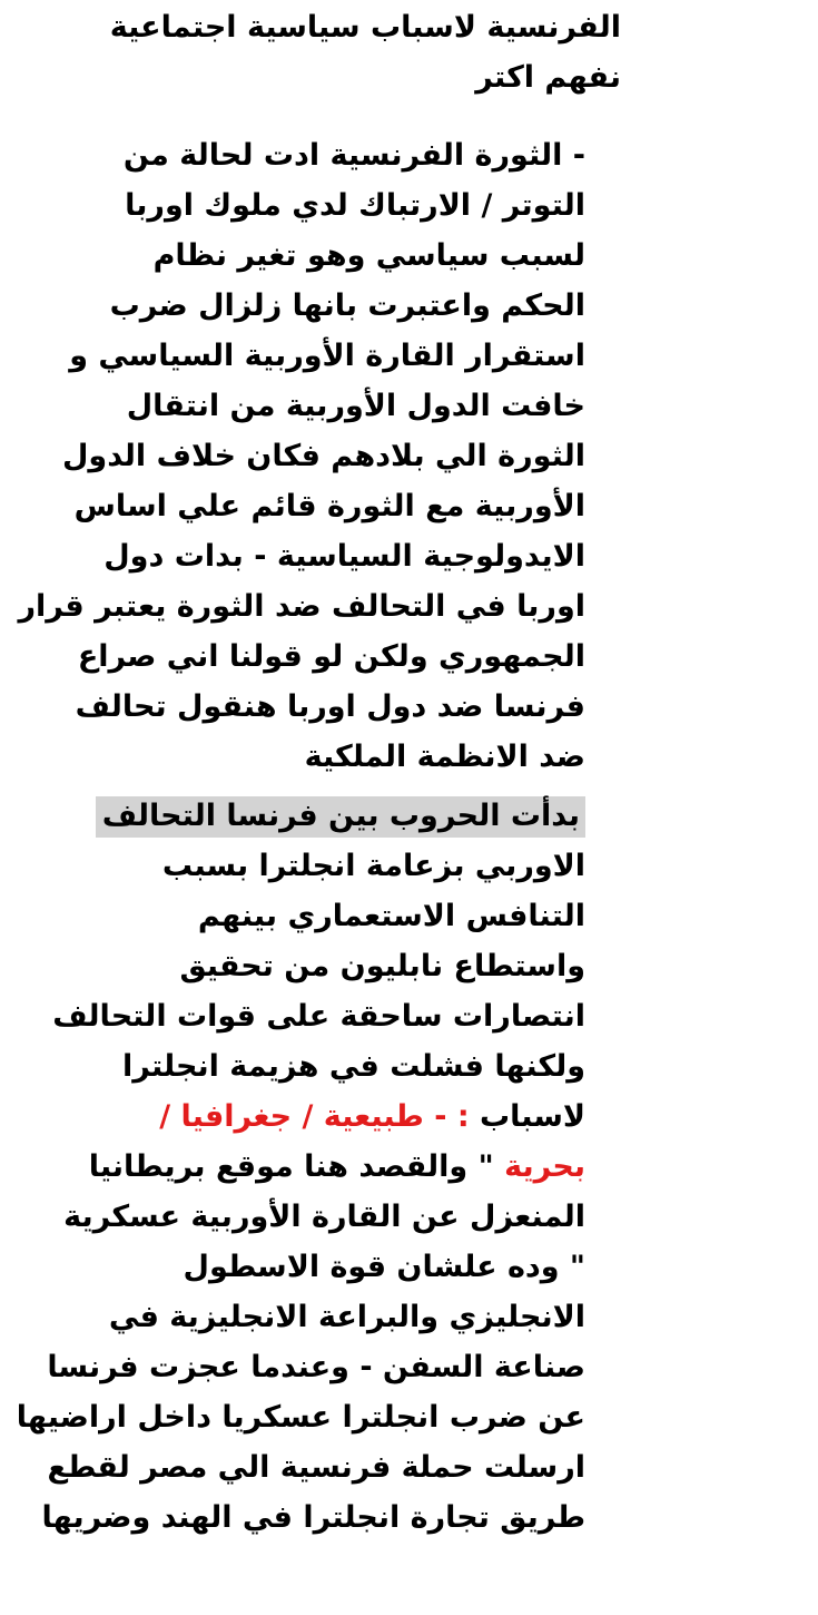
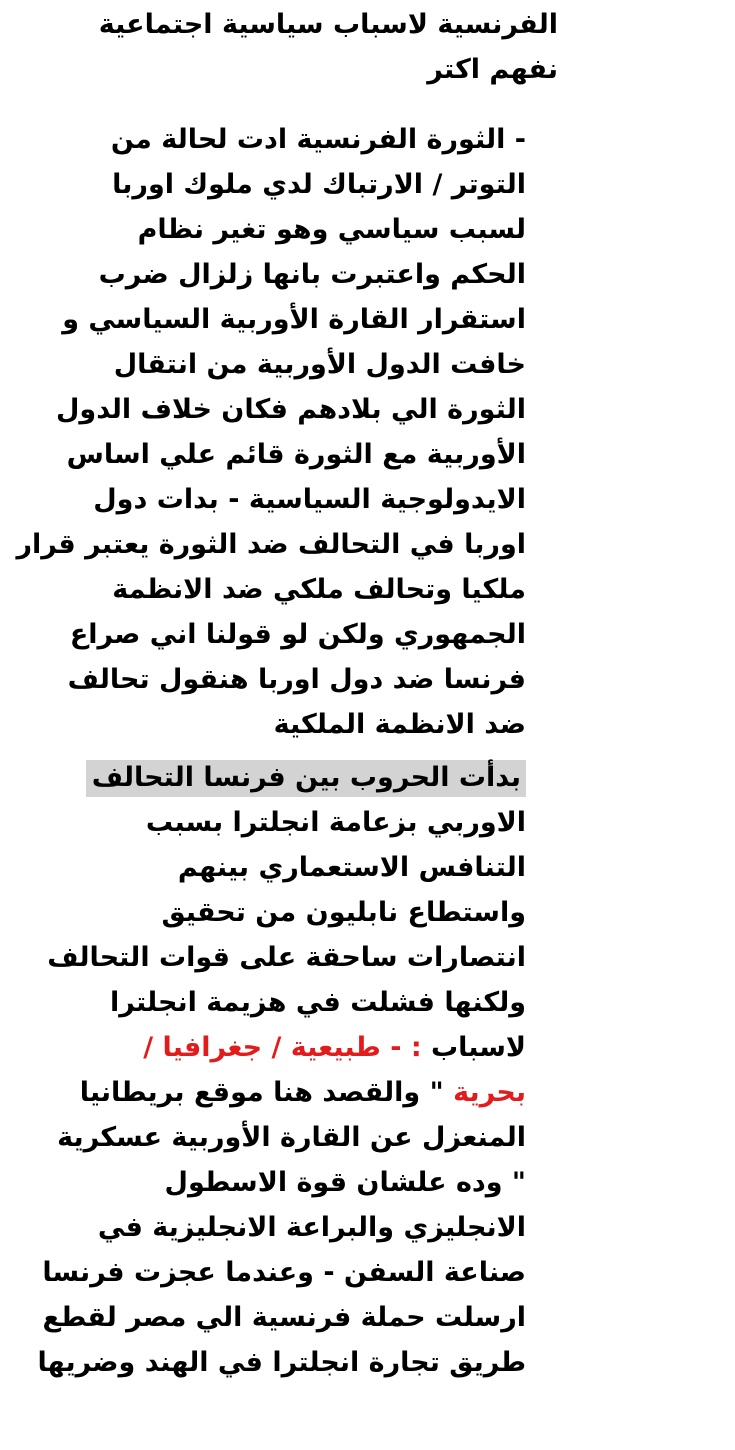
  الفرنسية لاسباب سياسية اجتماعية
  نفهم اكتر
  - الثورة الفرنسية ادت لحالة من
  التوتر / الارتباك لدي ملوك اوربا
  لسبب سياسي وهو تغير نظام
  الحكم واعتبرت بانها زلزال ضرب
  استقرار القارة الأوربية السياسي و
  خافت الدول الأوربية من انتقال
  الثورة الي بلادهم فكان خلاف الدول
  الأوربية مع الثورة قائم علي اساس
  الايدولوجية السياسية - بدات دول
  اوربا في التحالف ضد الثورة يعتبر قرار
+ ملكيا وتحالف ملكي ضد الانظمة
  الجمهوري ولكن لو قولنا اني صراع
  فرنسا ضد دول اوربا هنقول تحالف
  ضد الانظمة الملكية
  بدأت الحروب بين فرنسا التحالف
  الاوربي بزعامة انجلترا بسبب
  التنافس الاستعماري بينهم
  واستطاع نابليون من تحقيق
  انتصارات ساحقة على قوات التحالف
  ولكنها فشلت في هزيمة انجلترا
  لاسباب : - طبيعية / جغرافيا /
  بحرية " والقصد هنا موقع بريطانيا
  المنعزل عن القارة الأوربية عسكرية
  " وده علشان قوة الاسطول
  الانجليزي والبراعة الانجليزية في
  صناعة السفن - وعندما عجزت فرنسا
- عن ضرب انجلترا عسكريا داخل اراضيها
  ارسلت حملة فرنسية الي مصر لقطع
  طريق تجارة انجلترا في الهند وضريها
